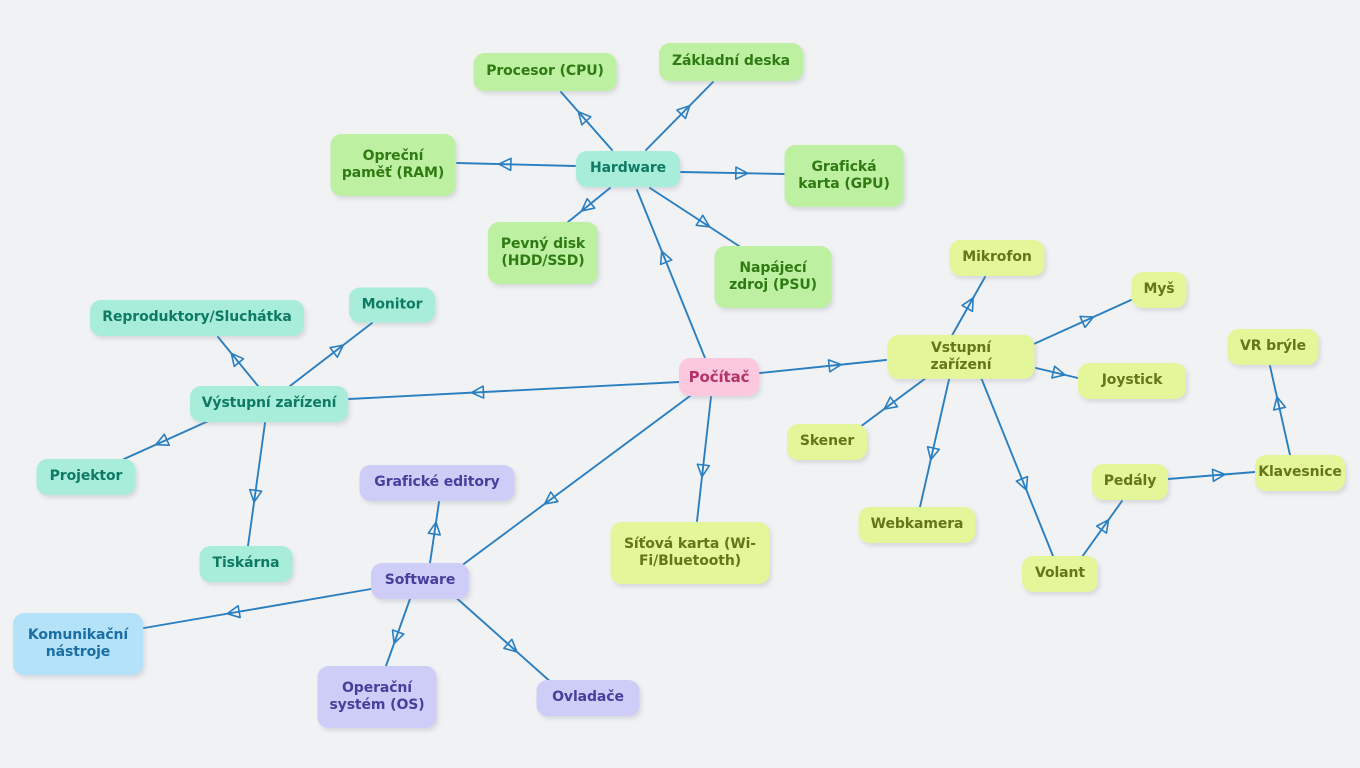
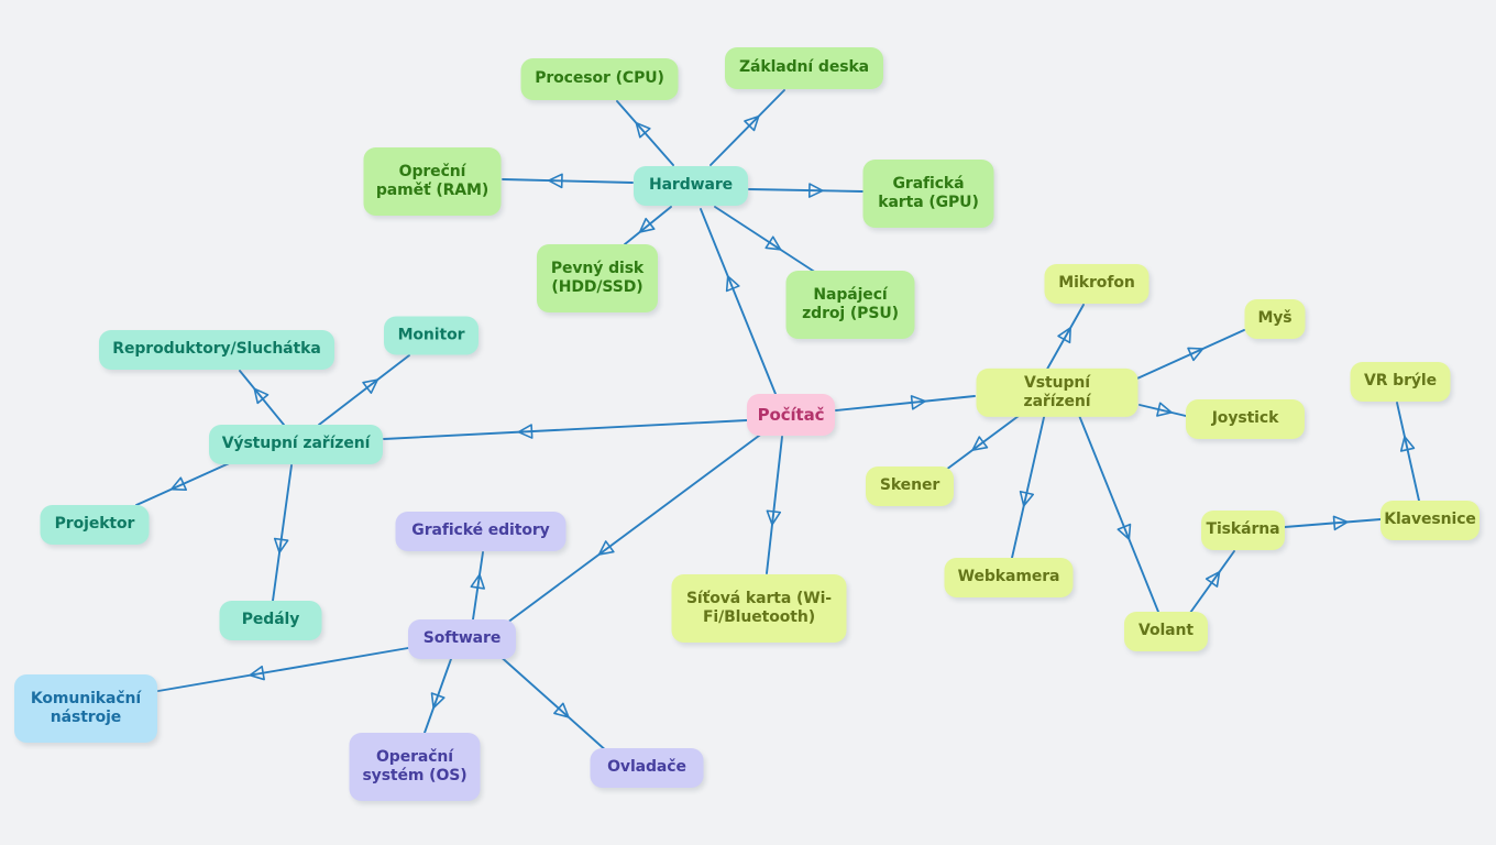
  Počítač
  Hardware
  Procesor (CPU)
  Základní deska
  Opreční
  paměť (RAM)
  Grafická
  karta (GPU)
  Pevný disk
  (HDD/SSD)
  Napájecí
  zdroj (PSU)
  Výstupní zařízení
  Reproduktory/Sluchátka
  Monitor
  Projektor
- Tiskárna
+ Pedály
  Vstupní zařízení
  Mikrofon
  Myš
  Joystick
  Skener
  Webkamera
  Volant
- Pedály
+ Tiskárna
  Klavesnice
  VR brýle
  Síťová karta (Wi-
  Fi/Bluetooth)
  Software
  Grafické editory
  Operační
  systém (OS)
  Ovladače
  Komunikační
  nástroje
